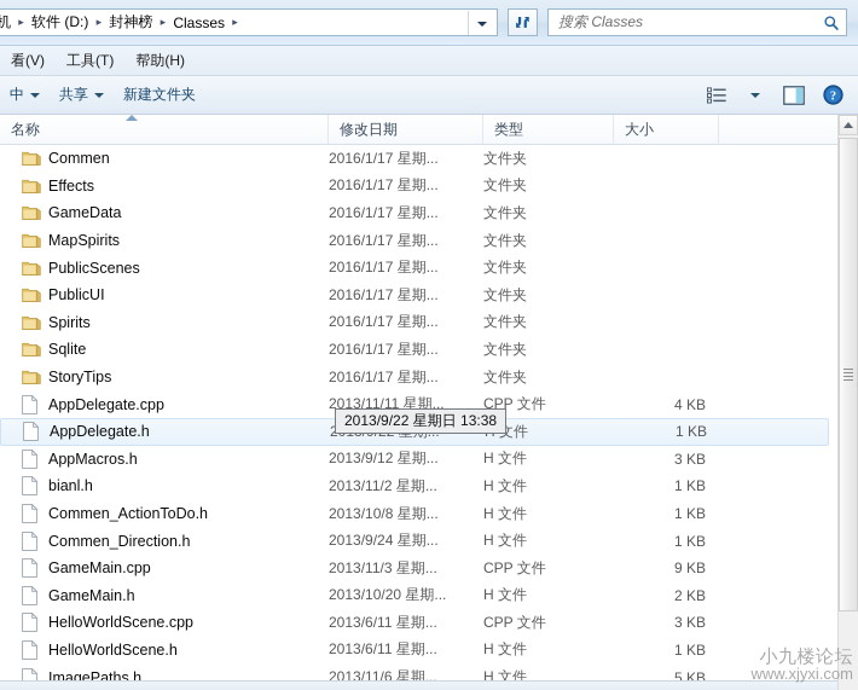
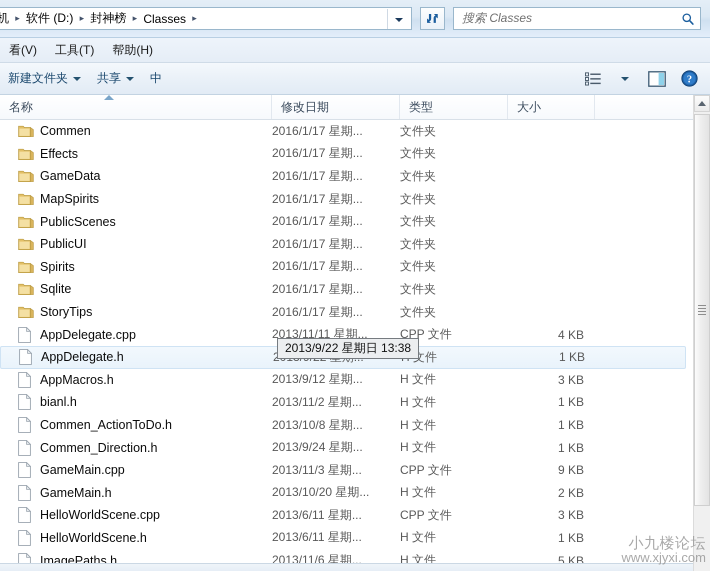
  机
  ▸
  软件 (D:)
  ▸
  封神榜
  ▸
  Classes
  ▸
  搜索 Classes
  看(V)
  工具(T)
  帮助(H)
- 中
+ 新建文件夹
  共享
- 新建文件夹
+ 中
  ?
  名称
  修改日期
  类型
  大小
  Commen
  2016/1/17 星期...
  文件夹
  Effects
  2016/1/17 星期...
  文件夹
  GameData
  2016/1/17 星期...
  文件夹
  MapSpirits
  2016/1/17 星期...
  文件夹
  PublicScenes
  2016/1/17 星期...
  文件夹
  PublicUI
  2016/1/17 星期...
  文件夹
  Spirits
  2016/1/17 星期...
  文件夹
  Sqlite
  2016/1/17 星期...
  文件夹
  StoryTips
  2016/1/17 星期...
  文件夹
  AppDelegate.cpp
  2013/11/11 星期...
  CPP 文件
  4 KB
  AppDelegate.h
  1 KB
  AppMacros.h
  2013/9/12 星期...
  H 文件
  3 KB
  bianl.h
  2013/11/2 星期...
  H 文件
  1 KB
  Commen_ActionToDo.h
  2013/10/8 星期...
  H 文件
  1 KB
  Commen_Direction.h
  2013/9/24 星期...
  H 文件
  1 KB
  GameMain.cpp
  2013/11/3 星期...
  CPP 文件
  9 KB
  GameMain.h
  2013/10/20 星期...
  H 文件
  2 KB
  HelloWorldScene.cpp
  2013/6/11 星期...
  CPP 文件
  3 KB
  HelloWorldScene.h
  2013/6/11 星期...
  H 文件
  1 KB
  ImagePaths.h
  2013/11/6 星期...
  H 文件
  5 KB
  2013/9/22 星期日 13:38
  小九楼论坛
  www.xjyxi.com
